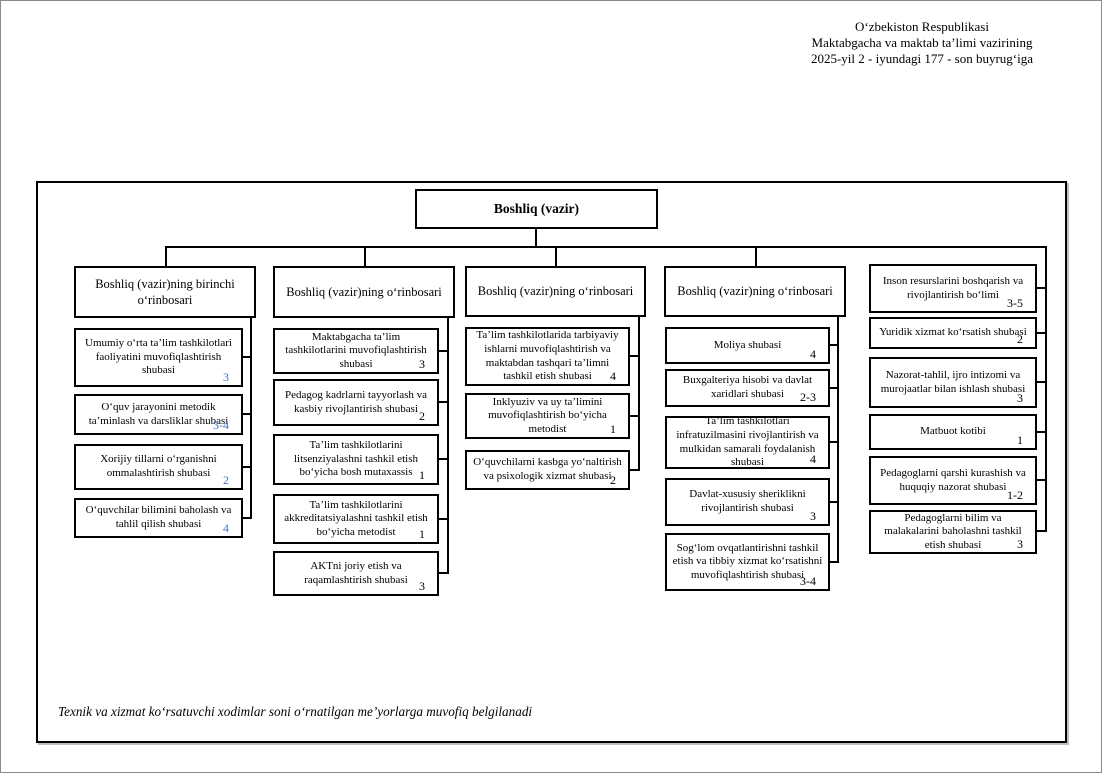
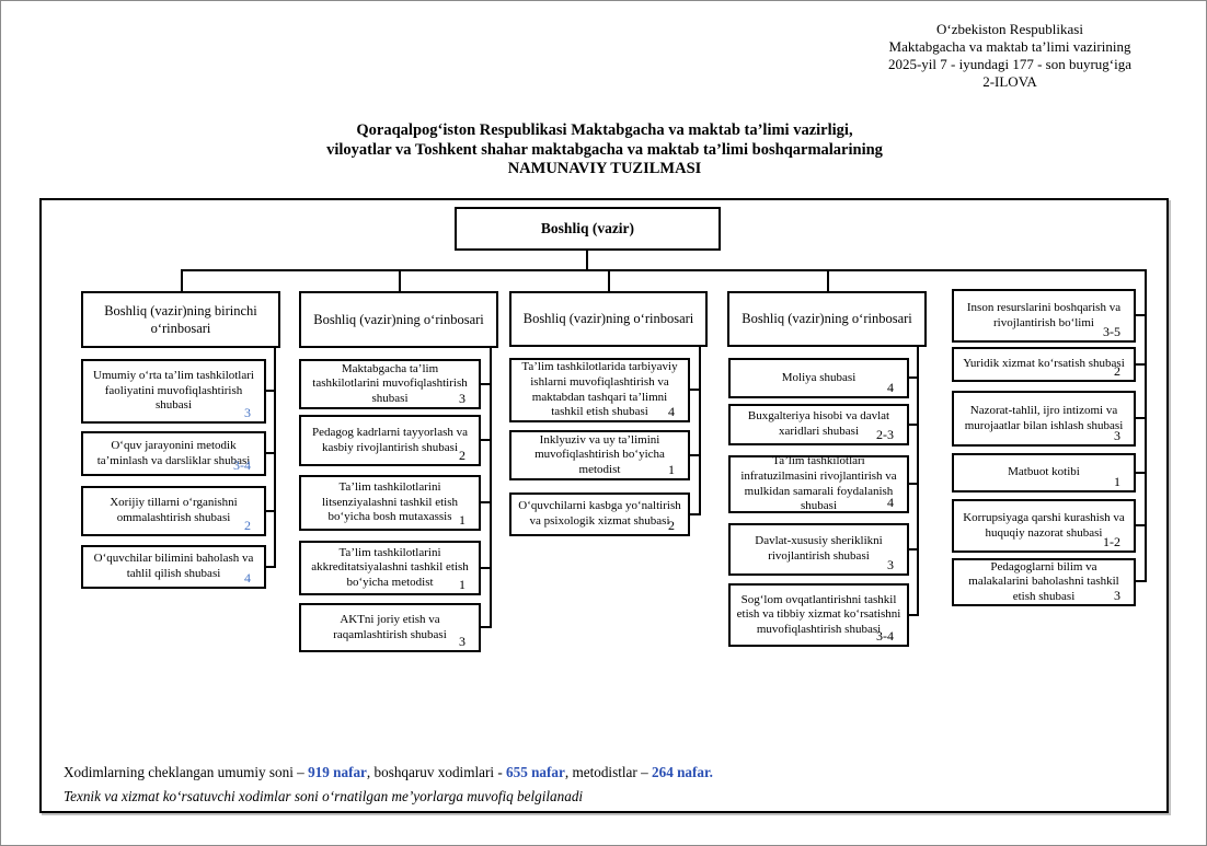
  O‘zbekiston Respublikasi
  Maktabgacha va maktab ta’limi vazirining
- 2025-yil 2 - iyundagi 177 - son buyrug‘iga
+ 2025-yil 7 - iyundagi 177 - son buyrug‘iga
+ 2-ILOVA
+ Qoraqalpog‘iston Respublikasi Maktabgacha va maktab ta’limi vazirligi,
+ viloyatlar va Toshkent shahar maktabgacha va maktab ta’limi boshqarmalarining
+ NAMUNAVIY TUZILMASI
  Boshliq (vazir)
  Boshliq (vazir)ning birinchi o‘rinbosari
  Umumiy o‘rta ta’lim tashkilotlari faoliyatini muvofiqlashtirish shubasi
  3
  O‘quv jarayonini metodik ta’minlash va darsliklar shubasi
  3-4
  Xorijiy tillarni o‘rganishni ommalashtirish shubasi
  2
  O‘quvchilar bilimini baholash va tahlil qilish shubasi
  4
  Boshliq (vazir)ning o‘rinbosari
  Maktabgacha ta’lim tashkilotlarini muvofiqlashtirish shubasi
  3
  Pedagog kadrlarni tayyorlash va kasbiy rivojlantirish shubasi
  2
  Ta’lim tashkilotlarini litsenziyalashni tashkil etish bo‘yicha bosh mutaxassis
  1
  Ta’lim tashkilotlarini akkreditatsiyalashni tashkil etish bo‘yicha metodist
  1
  AKTni joriy etish va raqamlashtirish shubasi
  3
  Boshliq (vazir)ning o‘rinbosari
  Ta’lim tashkilotlarida tarbiyaviy ishlarni muvofiqlashtirish va maktabdan tashqari ta’limni tashkil etish shubasi
  4
  Inklyuziv va uy ta’limini muvofiqlashtirish bo‘yicha metodist
  1
  O‘quvchilarni kasbga yo‘naltirish va psixologik xizmat shubasi
  2
  Boshliq (vazir)ning o‘rinbosari
  Moliya shubasi
  4
  Buxgalteriya hisobi va davlat xaridlari shubasi
  2-3
  Ta’lim tashkilotlari infratuzilmasini rivojlantirish va mulkidan samarali foydalanish shubasi
  4
  Davlat-xususiy sheriklikni rivojlantirish shubasi
  3
  Sog‘lom ovqatlantirishni tashkil etish va tibbiy xizmat ko‘rsatishni muvofiqlashtirish shubasi
  3-4
  Inson resurslarini boshqarish va rivojlantirish bo‘limi
  3-5
  Yuridik xizmat ko‘rsatish shubasi
  2
  Nazorat-tahlil, ijro intizomi va murojaatlar bilan ishlash shubasi
  3
  Matbuot kotibi
  1
- Pedagoglarni qarshi kurashish va huquqiy nazorat shubasi
+ Korrupsiyaga qarshi kurashish va huquqiy nazorat shubasi
  1-2
  Pedagoglarni bilim va malakalarini baholashni tashkil etish shubasi
  3
+ Xodimlarning cheklangan umumiy soni – 919 nafar, boshqaruv xodimlari - 655 nafar, metodistlar – 264 nafar.
  Texnik va xizmat ko‘rsatuvchi xodimlar soni o‘rnatilgan me’yorlarga muvofiq belgilanadi
